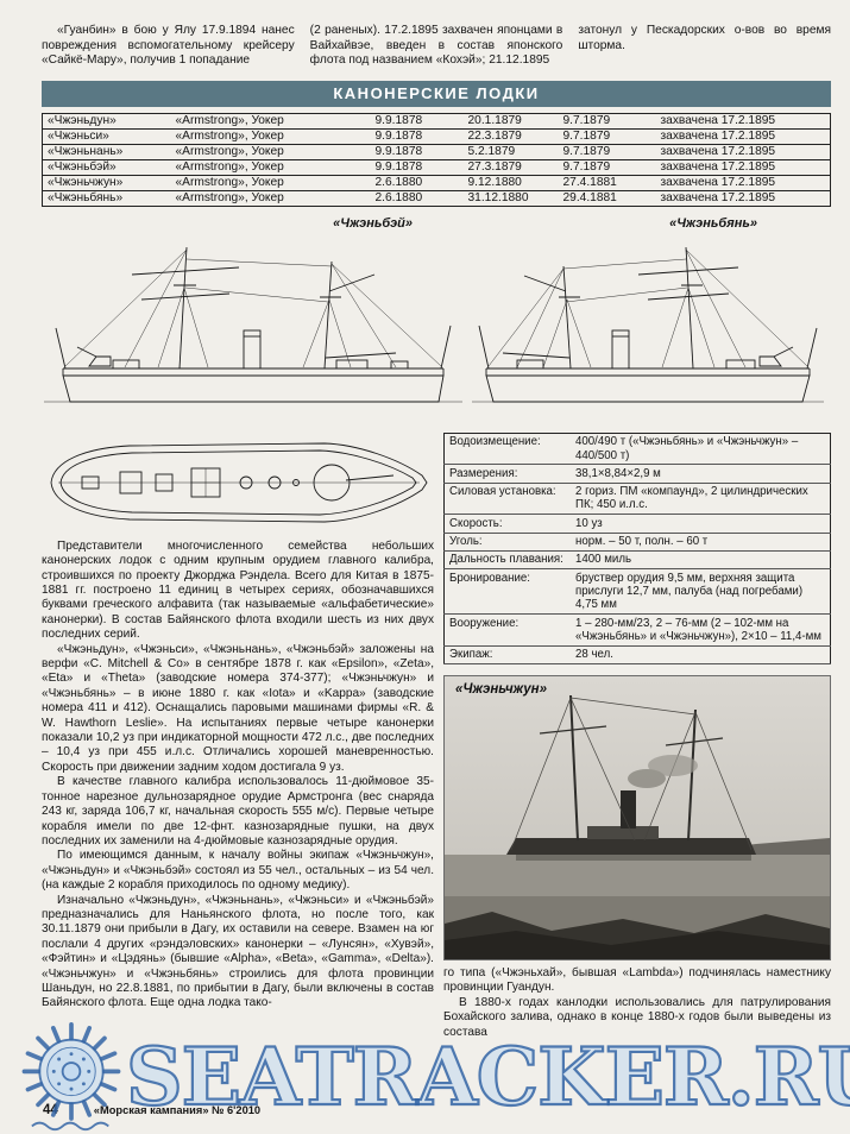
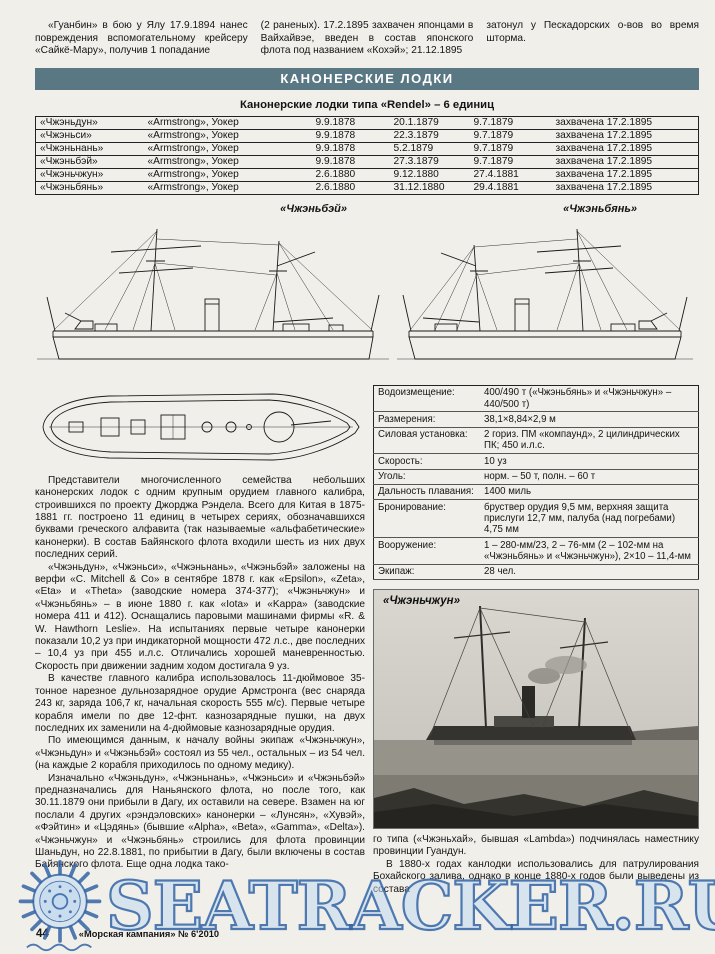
  «Гуанбин» в бою у Ялу 17.9.1894 нанес повреждения вспомогательному крейсеру «Сайкё-Мару», получив 1 попадание
  (2 раненых). 17.2.1895 захвачен японцами в Вайхайвэе, введен в состав японского флота под названием «Кохэй»; 21.12.1895
  затонул у Пескадорских о-вов во время шторма.
  КАНОНЕРСКИЕ ЛОДКИ
+ Канонерские лодки типа «Rendel» – 6 единиц
  «Чжэньдун»	«Armstrong», Уокер	9.9.1878	20.1.1879	9.7.1879	захвачена 17.2.1895
  «Чжэньси»	«Armstrong», Уокер	9.9.1878	22.3.1879	9.7.1879	захвачена 17.2.1895
  «Чжэньнань»	«Armstrong», Уокер	9.9.1878	5.2.1879	9.7.1879	захвачена 17.2.1895
  «Чжэньбэй»	«Armstrong», Уокер	9.9.1878	27.3.1879	9.7.1879	захвачена 17.2.1895
  «Чжэньчжун»	«Armstrong», Уокер	2.6.1880	9.12.1880	27.4.1881	захвачена 17.2.1895
  «Чжэньбянь»	«Armstrong», Уокер	2.6.1880	31.12.1880	29.4.1881	захвачена 17.2.1895
  «Чжэньбэй»
  «Чжэньбянь»
  Представители многочисленного семейства небольших канонерских лодок с одним крупным орудием главного калибра, строившихся по проекту Джорджа Рэндела. Всего для Китая в 1875-1881 гг. построено 11 единиц в четырех сериях, обозначавшихся буквами греческого алфавита (так называемые «альфабетические» канонерки). В состав Байянского флота входили шесть из них двух последних серий.
  «Чжэньдун», «Чжэньси», «Чжэньнань», «Чжэньбэй» заложены на верфи «C. Mitchell & Co» в сентябре 1878 г. как «Epsilon», «Zeta», «Eta» и «Theta» (заводские номера 374-377); «Чжэньчжун» и «Чжэньбянь» – в июне 1880 г. как «Iota» и «Kappa» (заводские номера 411 и 412). Оснащались паровыми машинами фирмы «R. & W. Hawthorn Leslie». На испытаниях первые четыре канонерки показали 10,2 уз при индикаторной мощности 472 л.с., две последних – 10,4 уз при 455 и.л.с. Отличались хорошей маневренностью. Скорость при движении задним ходом достигала 9 уз.
  В качестве главного калибра использовалось 11-дюймовое 35-тонное нарезное дульнозарядное орудие Армстронга (вес снаряда 243 кг, заряда 106,7 кг, начальная скорость 555 м/с). Первые четыре корабля имели по две 12-фнт. казнозарядные пушки, на двух последних их заменили на 4-дюймовые казнозарядные орудия.
  По имеющимся данным, к началу войны экипаж «Чжэньчжун», «Чжэньдун» и «Чжэньбэй» состоял из 55 чел., остальных – из 54 чел. (на каждые 2 корабля приходилось по одному медику).
  Изначально «Чжэньдун», «Чжэньнань», «Чжэньси» и «Чжэньбэй» предназначались для Наньянского флота, но после того, как 30.11.1879 они прибыли в Дагу, их оставили на севере. Взамен на юг послали 4 других «рэндэловских» канонерки – «Лунсян», «Хувэй», «Фэйтин» и «Цэдянь» (бывшие «Alpha», «Beta», «Gamma», «Delta»). «Чжэньчжун» и «Чжэньбянь» строились для флота провинции Шаньдун, но 22.8.1881, по прибытии в Дагу, были включены в состав Байянского флота. Еще одна лодка тако-
  Водоизмещение:	400/490 т («Чжэньбянь» и «Чжэньчжун» – 440/500 т)
  Размерения:	38,1×8,84×2,9 м
  Силовая установка:	2 гориз. ПМ «компаунд», 2 цилиндрических ПК; 450 и.л.с.
  Скорость:	10 уз
  Уголь:	норм. – 50 т, полн. – 60 т
  Дальность плавания:	1400 миль
  Бронирование:	бруствер орудия 9,5 мм, верхняя защита прислуги 12,7 мм, палуба (над погребами) 4,75 мм
  Вооружение:	1 – 280-мм/23, 2 – 76-мм (2 – 102-мм на «Чжэньбянь» и «Чжэньчжун»), 2×10 – 11,4-мм
  Экипаж:	28 чел.
  «Чжэньчжун»
  го типа («Чжэньхай», бывшая «Lambda») подчинялась наместнику провинции Гуандун.
  В 1880-х годах канлодки использовались для патрулирования Бохайского залива, однако в конце 1880-х годов были выведены из состава
  44
  «Морская кампания» № 6'2010
  SEATRACKER.R
